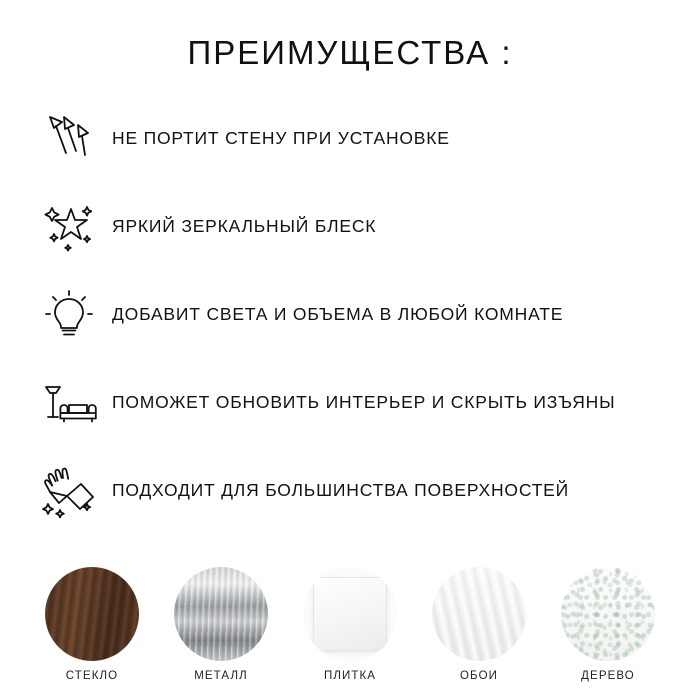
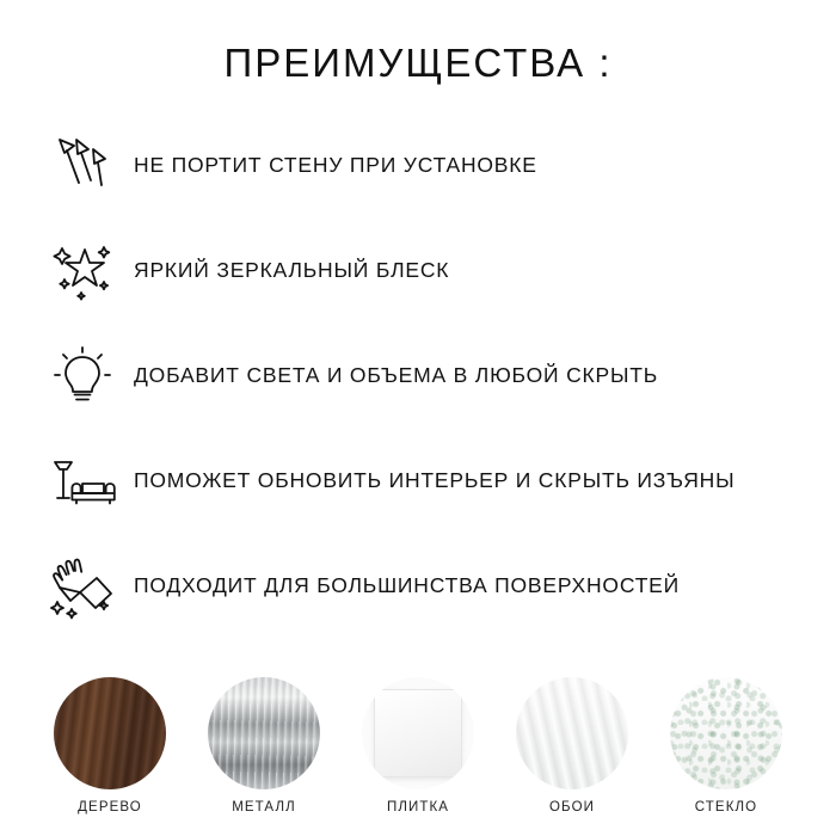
  ПРЕИМУЩЕСТВА :
  НЕ ПОРТИТ СТЕНУ ПРИ УСТАНОВКЕ
  ЯРКИЙ ЗЕРКАЛЬНЫЙ БЛЕСК
- ДОБАВИТ СВЕТА И ОБЪЕМА В ЛЮБОЙ КОМНАТЕ
+ ДОБАВИТ СВЕТА И ОБЪЕМА В ЛЮБОЙ СКРЫТЬ
  ПОМОЖЕТ ОБНОВИТЬ ИНТЕРЬЕР И СКРЫТЬ ИЗЪЯНЫ
  ПОДХОДИТ ДЛЯ БОЛЬШИНСТВА ПОВЕРХНОСТЕЙ
- СТЕКЛО
+ ДЕРЕВО
  МЕТАЛЛ
  ПЛИТКА
  ОБОИ
- ДЕРЕВО
+ СТЕКЛО
